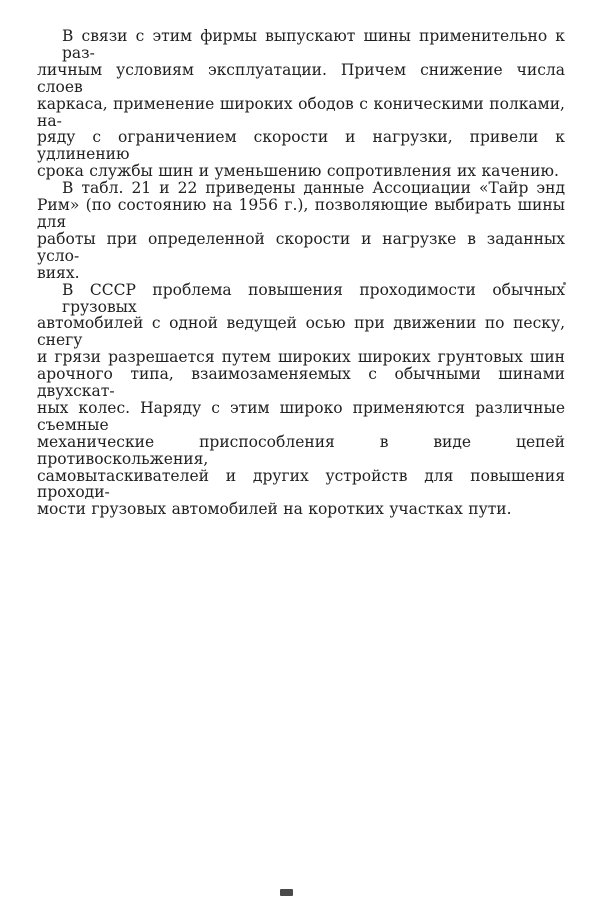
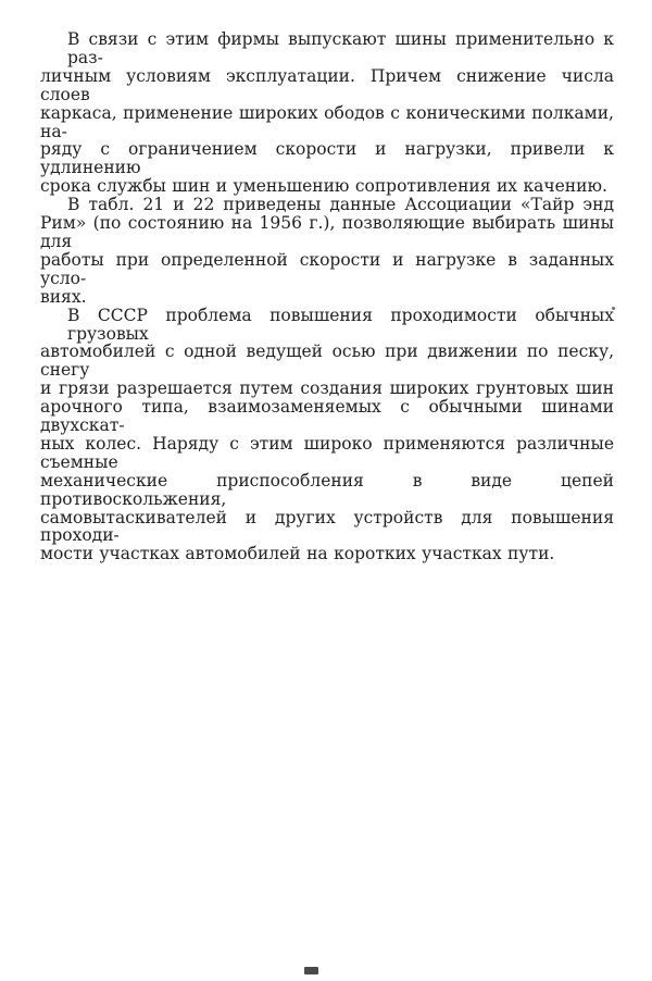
  В связи с этим фирмы выпускают шины применительно к раз-
  личным условиям эксплуатации. Причем снижение числа слоев
  каркаса, применение широких ободов с коническими полками, на-
  ряду с ограничением скорости и нагрузки, привели к удлинению
  срока службы шин и уменьшению сопротивления их качению.
  В табл. 21 и 22 приведены данные Ассоциации «Тайр энд
  Рим» (по состоянию на 1956 г.), позволяющие выбирать шины для
  работы при определенной скорости и нагрузке в заданных усло-
  виях.
  В СССР проблема повышения проходимости обычных грузовых
  автомобилей с одной ведущей осью при движении по песку, снегу
- и грязи разрешается путем широких широких грунтовых шин
+ и грязи разрешается путем создания широких грунтовых шин
  арочного типа, взаимозаменяемых с обычными шинами двухскат-
  ных колес. Наряду с этим широко применяются различные съемные
  механические приспособления в виде цепей противоскольжения,
  самовытаскивателей и других устройств для повышения проходи-
- мости грузовых автомобилей на коротких участках пути.
+ мости участках автомобилей на коротких участках пути.
